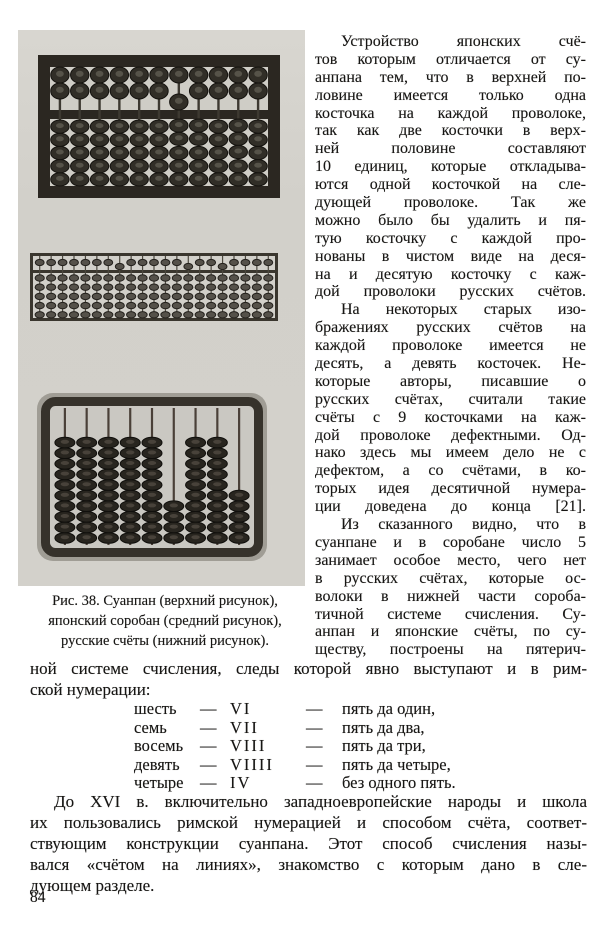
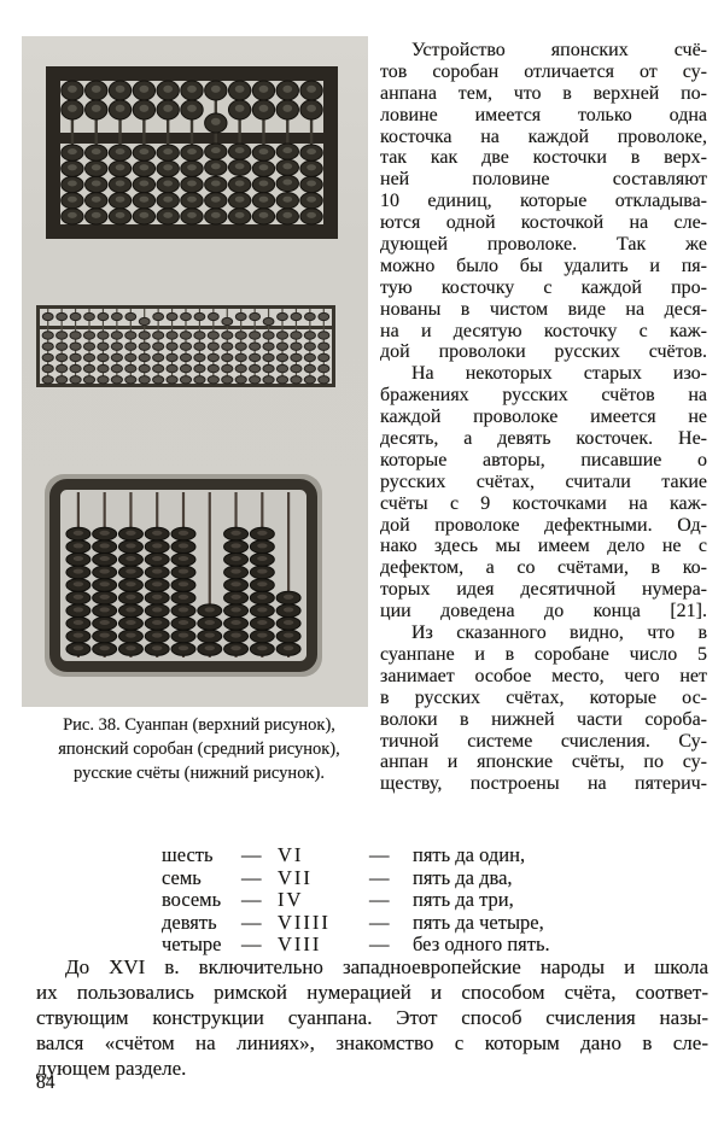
  Рис. 38. Суанпан (верхний рисунок),
  японский соробан (средний рисунок),
  русские счёты (нижний рисунок).
  Устройство японских счё-
- тов которым отличается от су-
+ тов соробан отличается от су-
  анпана тем, что в верхней по-
  ловине имеется только одна
  косточка на каждой проволоке,
  так как две косточки в верх-
  ней половине составляют
  10 единиц, которые откладыва-
  ются одной косточкой на сле-
  дующей проволоке. Так же
  можно было бы удалить и пя-
  тую косточку с каждой про-
  нованы в чистом виде на деся-
  на и десятую косточку с каж-
  дой проволоки русских счётов.
  На некоторых старых изо-
  бражениях русских счётов на
  каждой проволоке имеется не
  десять, а девять косточек. Не-
  которые авторы, писавшие о
  русских счётах, считали такие
  счёты с 9 косточками на каж-
  дой проволоке дефектными. Од-
  нако здесь мы имеем дело не с
  дефектом, а со счётами, в ко-
  торых идея десятичной нумера-
  ции доведена до конца [21].
  Из сказанного видно, что в
  суанпане и в соробане число 5
  занимает особое место, чего нет
  в русских счётах, которые ос-
  волоки в нижней части сороба-
  тичной системе счисления. Су-
  анпан и японские счёты, по су-
  ществу, построены на пятерич-
- ной системе счисления, следы которой явно выступают и в рим-
- ской нумерации:
  шесть
  —
  VI
  —
  пять да один,
  семь
  —
  VII
  —
  пять да два,
  восемь
  —
- VIII
+ IV
  —
  пять да три,
  девять
  —
  VIIII
  —
  пять да четыре,
  четыре
  —
- IV
+ VIII
  —
  без одного пять.
  До XVI в. включительно западноевропейские народы и школа
  их пользовались римской нумерацией и способом счёта, соответ-
  ствующим конструкции суанпана. Этот способ счисления назы-
  вался «счётом на линиях», знакомство с которым дано в сле-
  дующем разделе.
  84
